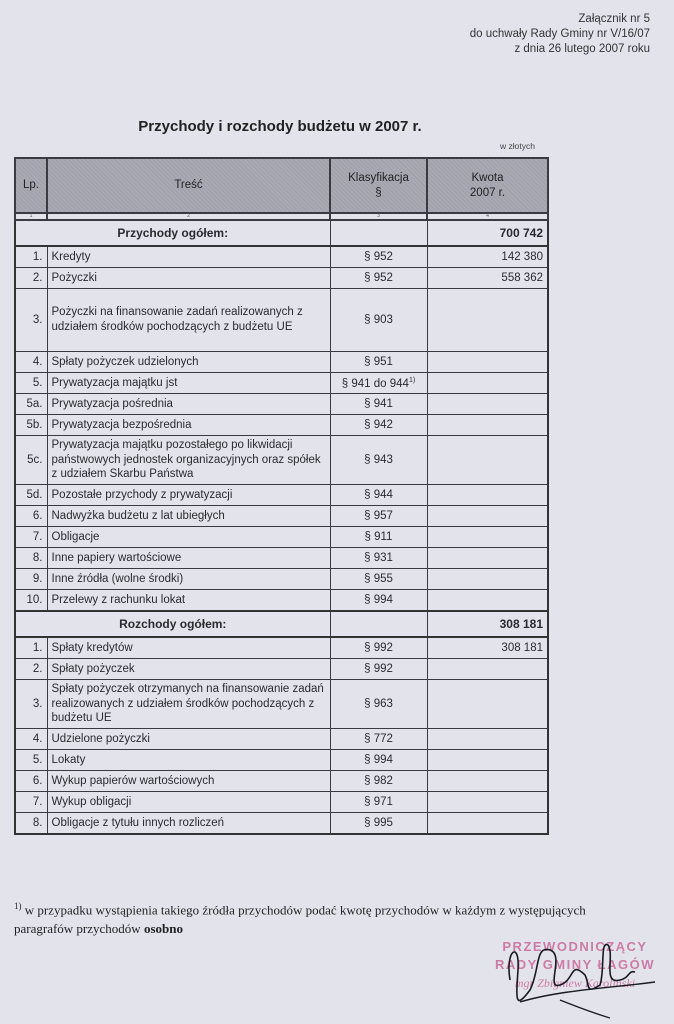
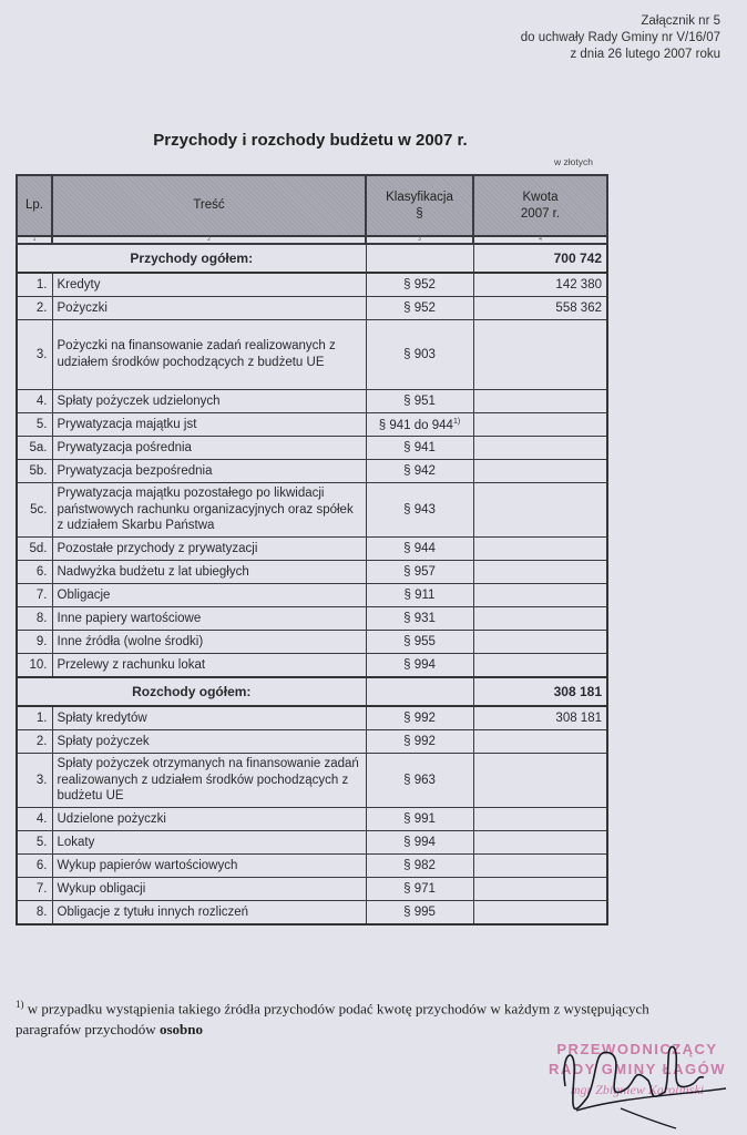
  Załącznik nr 5
  do uchwały Rady Gminy nr V/16/07
  z dnia 26 lutego 2007 roku
  Przychody i rozchody budżetu w 2007 r.
  w złotych
  Lp.	Treść	Klasyfikacja§	Kwota2007 r.
  Przychody ogółem:		700 742
  1.	Kredyty	§ 952	142 380
  2.	Pożyczki	§ 952	558 362
  3.	Pożyczki na finansowanie zadań realizowanych z udziałem środków pochodzących z budżetu UE	§ 903
  4.	Spłaty pożyczek udzielonych	§ 951
  5.	Prywatyzacja majątku jst	§ 941 do 944
  5a.	Prywatyzacja pośrednia	§ 941
  5b.	Prywatyzacja bezpośrednia	§ 942
- 5c.	Prywatyzacja majątku pozostałego po likwidacji państwowych jednostek organizacyjnych oraz spółek z udziałem Skarbu Państwa	§ 943
+ 5c.	Prywatyzacja majątku pozostałego po likwidacji państwowych rachunku organizacyjnych oraz spółek z udziałem Skarbu Państwa	§ 943
  5d.	Pozostałe przychody z prywatyzacji	§ 944
  6.	Nadwyżka budżetu z lat ubiegłych	§ 957
  7.	Obligacje	§ 911
  8.	Inne papiery wartościowe	§ 931
  9.	Inne źródła (wolne środki)	§ 955
  10.	Przelewy z rachunku lokat	§ 994
  Rozchody ogółem:		308 181
  1.	Spłaty kredytów	§ 992	308 181
  2.	Spłaty pożyczek	§ 992
  3.	Spłaty pożyczek otrzymanych na finansowanie zadań realizowanych z udziałem środków pochodzących z budżetu UE	§ 963
- 4.	Udzielone pożyczki	§ 772
+ 4.	Udzielone pożyczki	§ 991
  5.	Lokaty	§ 994
  6.	Wykup papierów wartościowych	§ 982
  7.	Wykup obligacji	§ 971
  8.	Obligacje z tytułu innych rozliczeń	§ 995
  1) w przypadku wystąpienia takiego źródła przychodów podać kwotę przychodów w każdym z występujących paragrafów przychodów osobno
  PRZEWODNICZĄCY
  RADY GMINYAGÓW
  mgr Zbigniew Kaolinski
